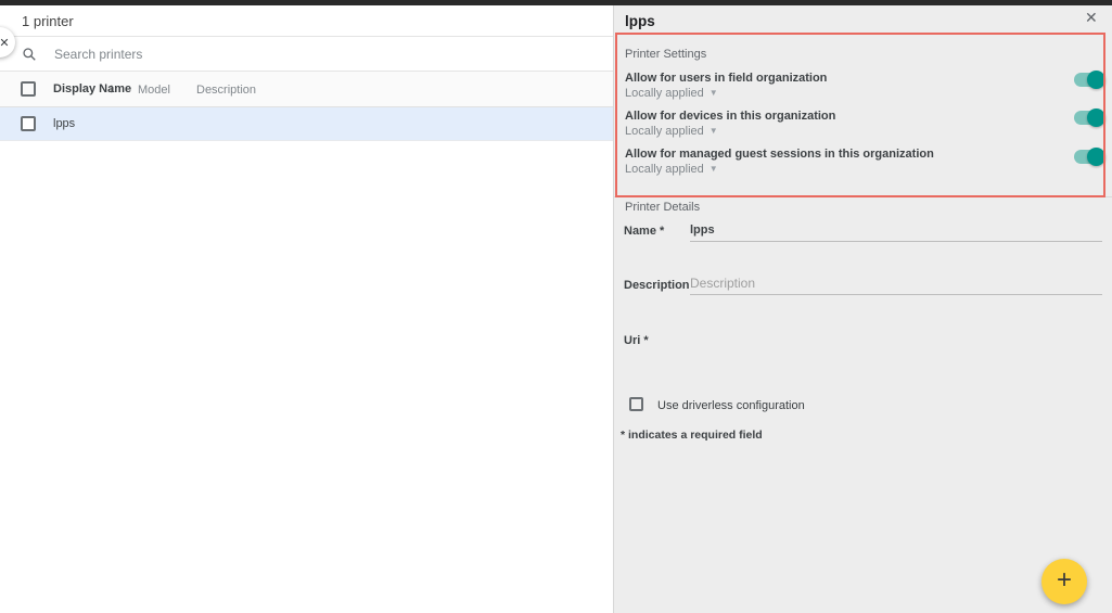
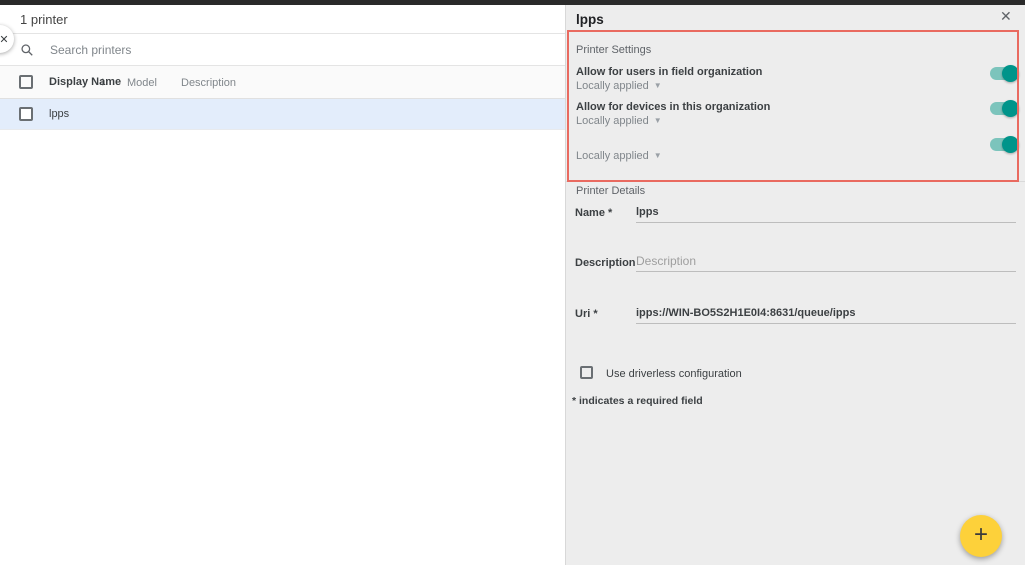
  1 printer
  Search printers
  Display Name
  ↓
  Model
  Description
  lpps
  ✕
  lpps
  ✕
  Printer Settings
  Allow for users in field organization
  Locally applied ▼
  Allow for devices in this organization
  Locally applied ▼
- Allow for managed guest sessions in this organization
  Locally applied ▼
  Printer Details
  Name *
  lpps
  Description
  Description
  Uri *
+ ipps://WIN-BO5S2H1E0I4:8631/queue/ipps
  Use driverless configuration
  * indicates a required field
  +
